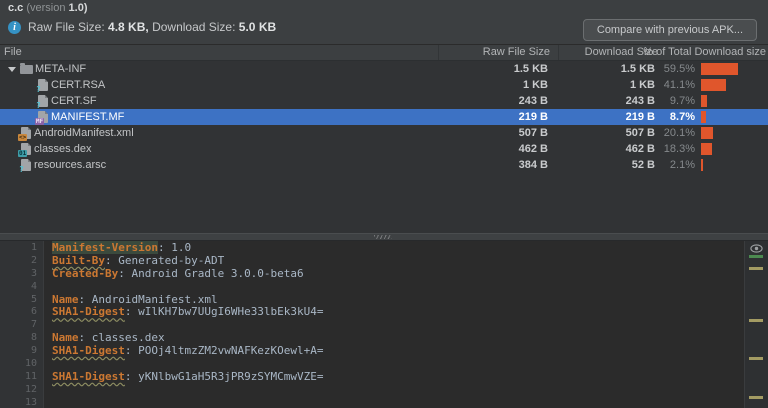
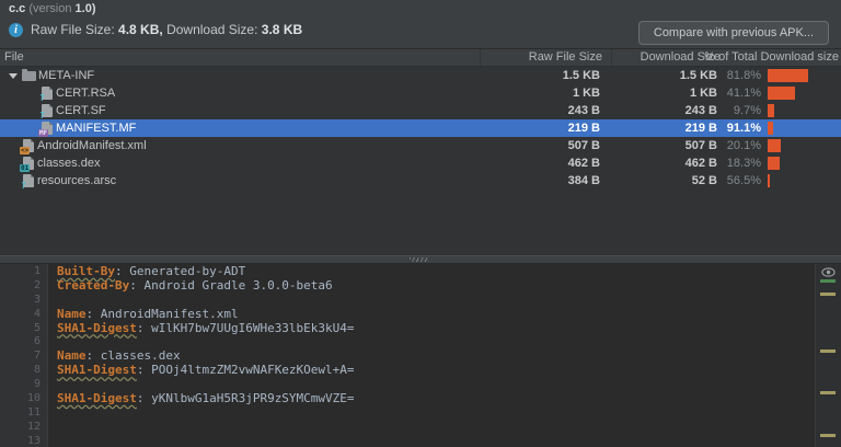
  c.c (version 1.0)
  i
- Raw File Size: 4.8 KB, Download Size: 5.0 KB
+ Raw File Size: 4.8 KB, Download Size: 3.8 KB
  Compare with previous APK...
  File
  Raw File Size
  Download Size
  % of Total Download size
  META-INF
  1.5 KB
  1.5 KB
- 59.5%
+ 81.8%
  ?
  CERT.RSA
  1 KB
  1 KB
  41.1%
  ?
  CERT.SF
  243 B
  243 B
  9.7%
  MANIFEST.MF
  219 B
  219 B
- 8.7%
+ 91.1%
  AndroidManifest.xml
  507 B
  507 B
  20.1%
  classes.dex
  462 B
  462 B
  18.3%
  ?
  resources.arsc
  384 B
  52 B
- 2.1%
+ 56.5%
  1
  2
  3
  4
  5
  6
  7
  8
  9
  10
  11
  12
  13
- Manifest-Version: 1.0
  Built-By: Generated-by-ADT
  Created-By: Android Gradle 3.0.0-beta6
  Name: AndroidManifest.xml
  SHA1-Digest: wIlKH7bw7UUgI6WHe33lbEk3kU4=
  Name: classes.dex
  SHA1-Digest: POOj4ltmzZM2vwNAFKezKOewl+A=
  SHA1-Digest: yKNlbwG1aH5R3jPR9zSYMCmwVZE=
